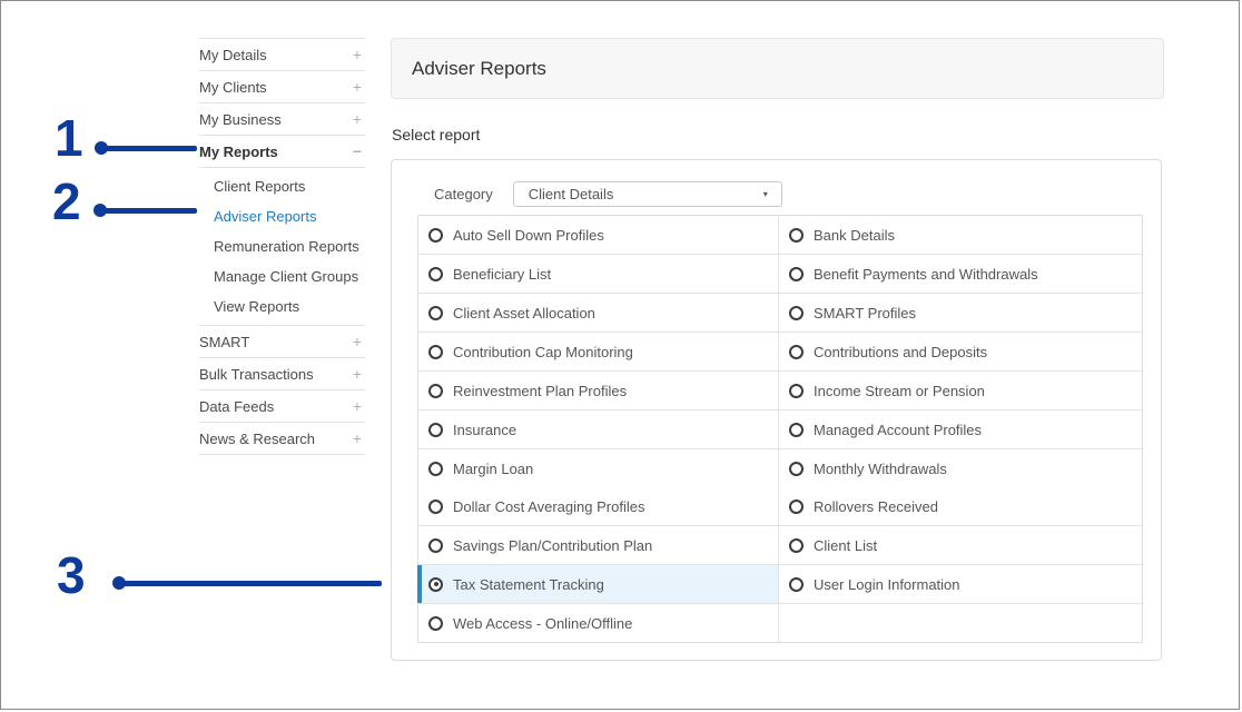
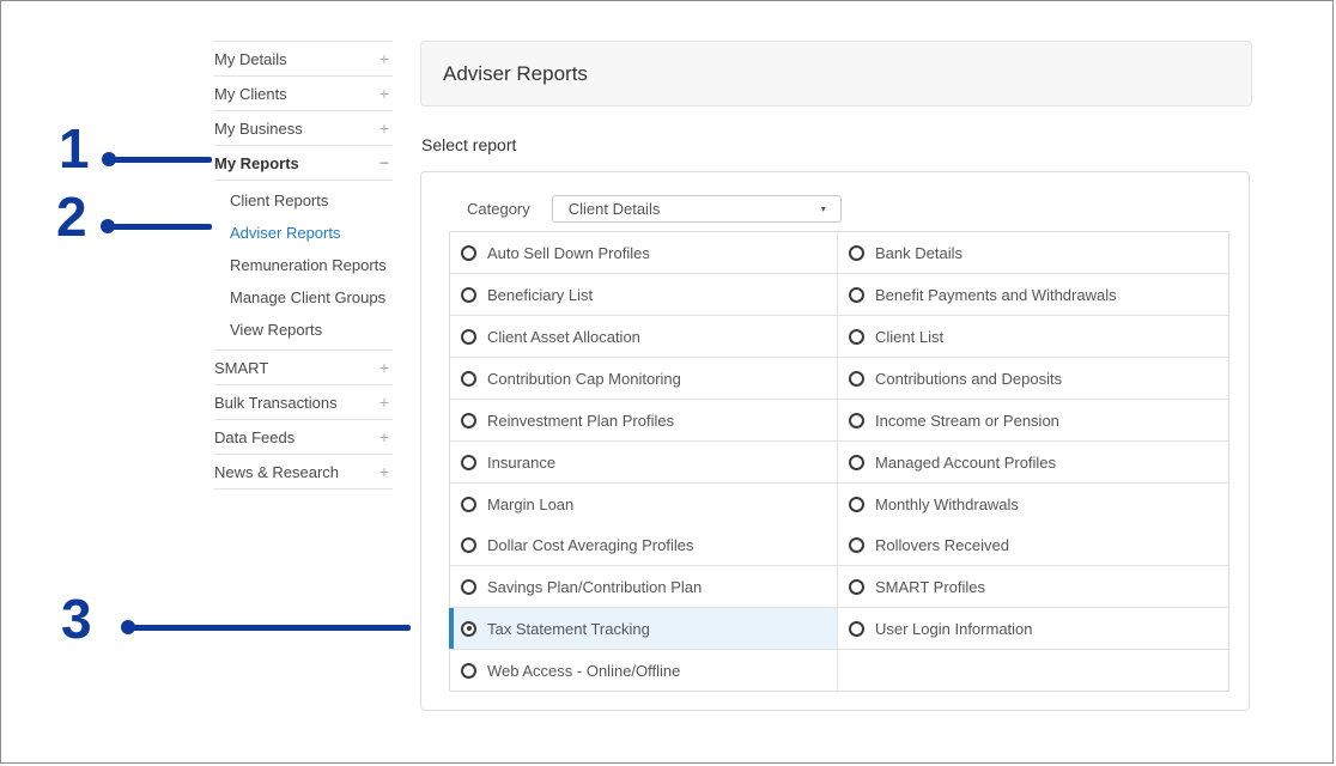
  My Details
  +
  My Clients
  +
  My Business
  +
  My Reports
  −
  Client Reports
  Adviser Reports
  Remuneration Reports
  Manage Client Groups
  View Reports
  SMART
  +
  Bulk Transactions
  +
  Data Feeds
  +
  News & Research
  +
  Adviser Reports
  Select report
  Category
  Client Details
  ▾
  Auto Sell Down Profiles
  Bank Details
  Beneficiary List
  Benefit Payments and Withdrawals
  Client Asset Allocation
- SMART Profiles
+ Client List
  Contribution Cap Monitoring
  Contributions and Deposits
  Reinvestment Plan Profiles
  Income Stream or Pension
  Insurance
  Managed Account Profiles
  Margin Loan
  Dollar Cost Averaging Profiles
  Monthly Withdrawals
  Rollovers Received
  Savings Plan/Contribution Plan
- Client List
+ SMART Profiles
  Tax Statement Tracking
  User Login Information
  Web Access - Online/Offline
  1
  2
  3
